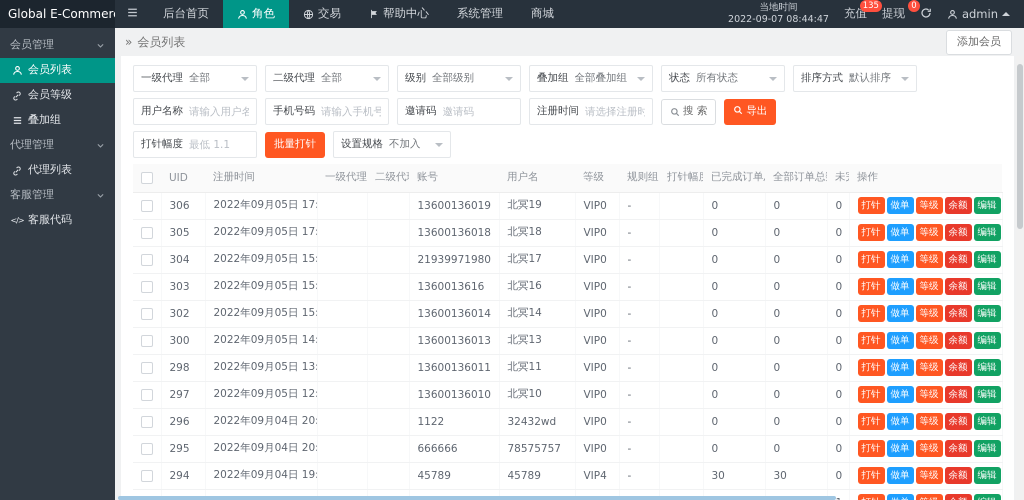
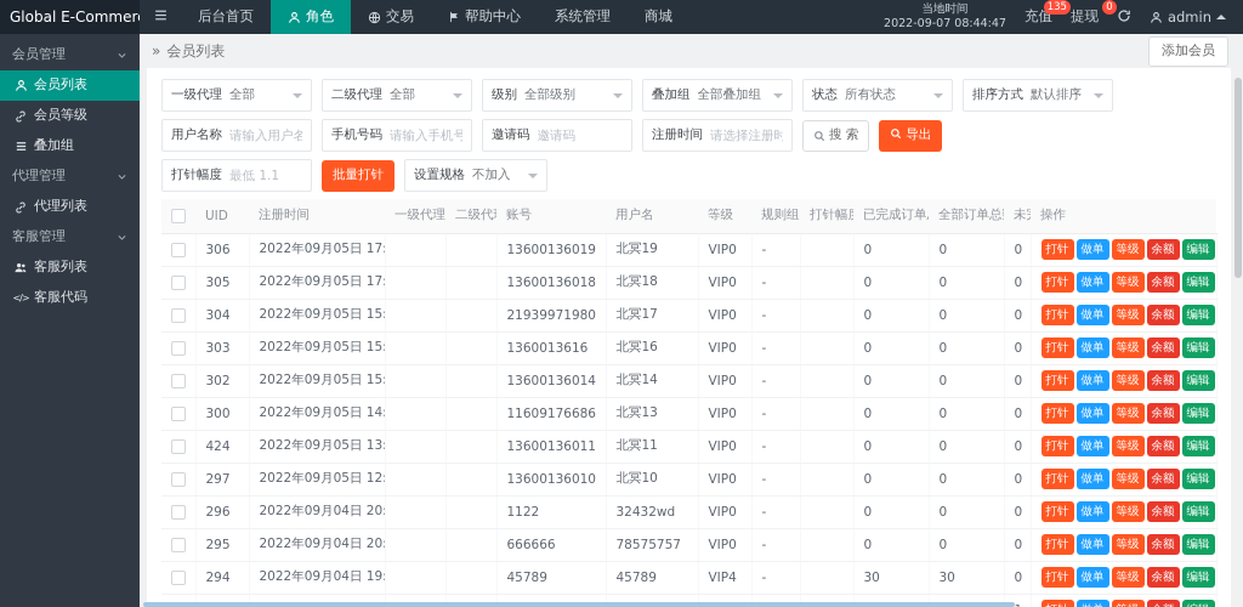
  Global E-Commer
  后台首页
  角色
  交易
  帮助中心
  系统管理
  商城
  当地时间
  2022-09-07 08:44:47
  充值
  135
  提现
  0
  admin
  会员管理
  会员列表
  会员等级
  叠加组
  代理管理
  代理列表
  客服管理
+ 客服列表
  </>
  客服代码
  »
  会员列表
  添加会员
  一级代理
  全部
  二级代理
  全部
  级别
  全部级别
  叠加组
  全部叠加组
  状态
  所有状态
  排序方式
  默认排序
  用户名称
  请输入用户名
  手机号码
  请输入手机号
  邀请码
  邀请码
  注册时间
  请选择注册时
  搜 索
  导出
  打针幅度
  最低 1.1
  批量打针
  设置规格
  不加入
  	UID	注册时间	一级代理	二级代	账号	用户名	等级	规则组	打针幅	已完成订单	全部订单总	未	操作
  	306	2022年09月05日 17:			13600136019	北冥19	VIP0	-		0	0	0	打针 做单 等级 余额 编辑
  	305	2022年09月05日 17:			13600136018	北冥18	VIP0	-		0	0	0	打针 做单 等级 余额 编辑
  	304	2022年09月05日 15:			21939971980	北冥17	VIP0	-		0	0	0	打针 做单 等级 余额 编辑
  	303	2022年09月05日 15:			1360013616	北冥16	VIP0	-		0	0	0	打针 做单 等级 余额 编辑
  	302	2022年09月05日 15:			13600136014	北冥14	VIP0	-		0	0	0	打针 做单 等级 余额 编辑
- 	300	2022年09月05日 14:			13600136013	北冥13	VIP0	-		0	0	0	打针 做单 等级 余额 编辑
+ 	300	2022年09月05日 14:			11609176686	北冥13	VIP0	-		0	0	0	打针 做单 等级 余额 编辑
- 	298	2022年09月05日 13:			13600136011	北冥11	VIP0	-		0	0	0	打针 做单 等级 余额 编辑
+ 	424	2022年09月05日 13:			13600136011	北冥11	VIP0	-		0	0	0	打针 做单 等级 余额 编辑
  	297	2022年09月05日 12:			13600136010	北冥10	VIP0	-		0	0	0	打针 做单 等级 余额 编辑
  	296	2022年09月04日 20:			1122	32432wd	VIP0	-		0	0	0	打针 做单 等级 余额 编辑
  	295	2022年09月04日 20:			666666	78575757	VIP0	-		0	0	0	打针 做单 等级 余额 编辑
  	294	2022年09月04日 19:			45789	45789	VIP4	-		30	30	0	打针 做单 等级 余额 编辑
